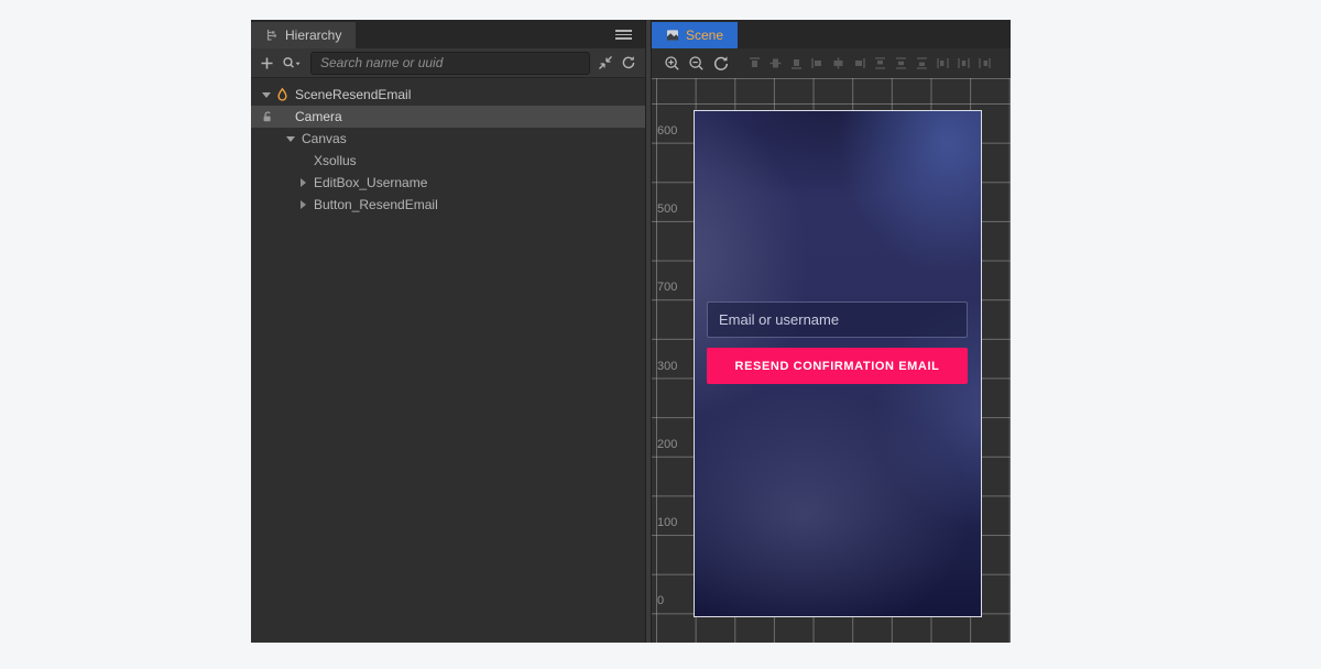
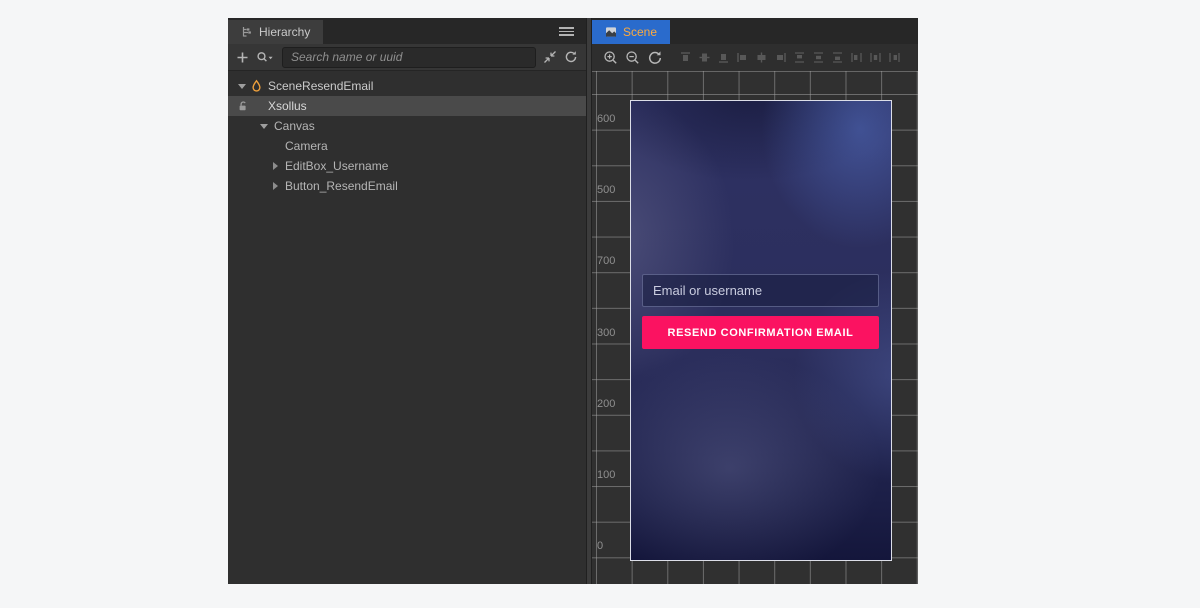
  Hierarchy
  Search name or uuid
  SceneResendEmail
- Camera
+ Xsollus
  Canvas
- Xsollus
+ Camera
  EditBox_Username
  Button_ResendEmail
  Scene
  600
  500
  700
  300
  200
  100
  0
  Email or username
  RESEND CONFIRMATION EMAIL
